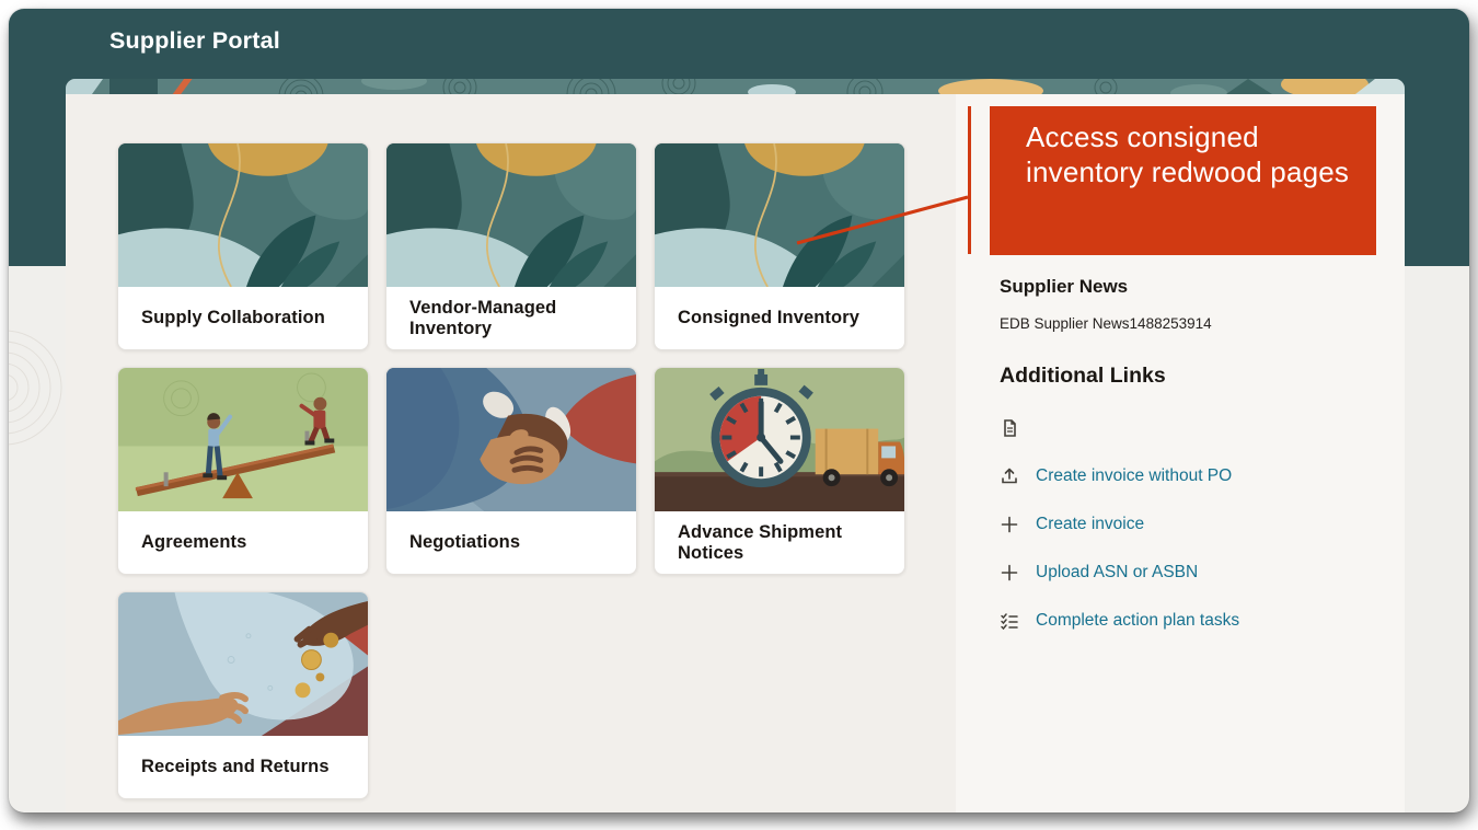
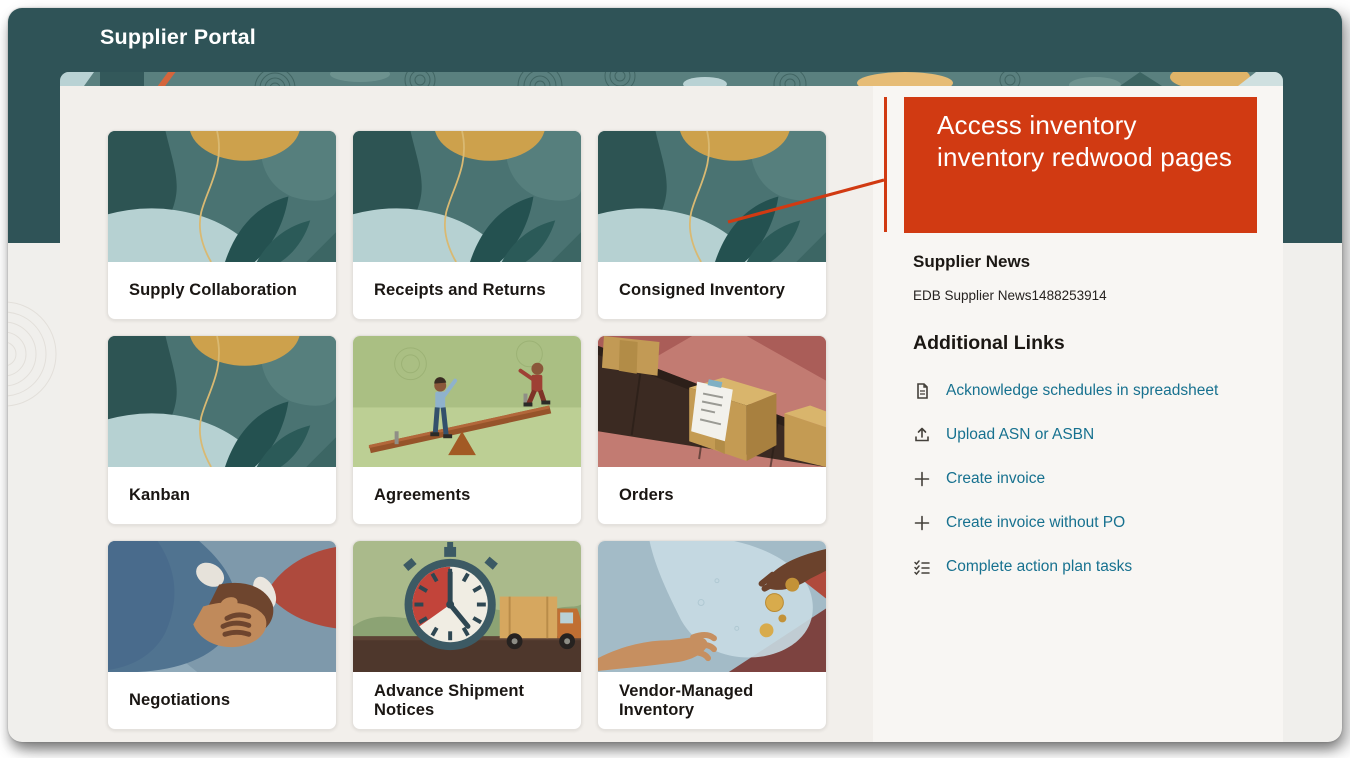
  Supplier Portal
  Supply Collaboration
- Vendor-Managed Inventory
+ Receipts and Returns
  Consigned Inventory
+ Kanban
  Agreements
+ Orders
  Negotiations
  Advance Shipment Notices
- Receipts and Returns
+ Vendor-Managed Inventory
  Supplier News
  EDB Supplier News1488253914
  Additional Links
+ Acknowledge schedules in spreadsheet
- Create invoice without PO
+ Upload ASN or ASBN
  Create invoice
- Upload ASN or ASBN
+ Create invoice without PO
  Complete action plan tasks
- Access consigned inventory redwood pages
+ Access inventory inventory redwood pages
